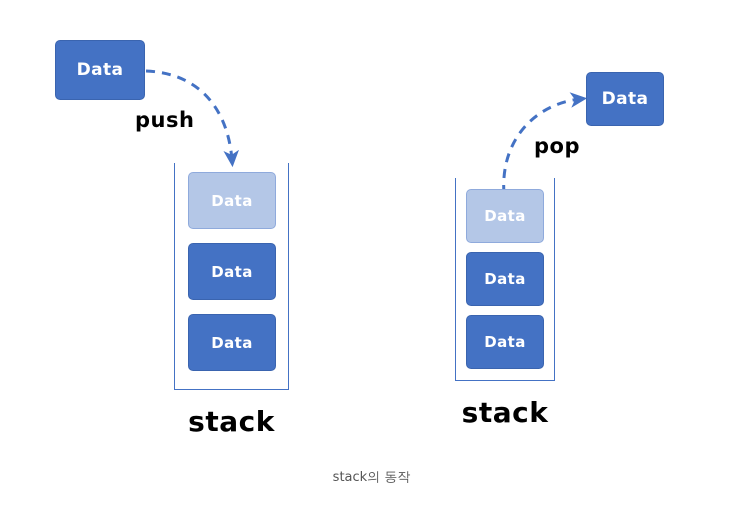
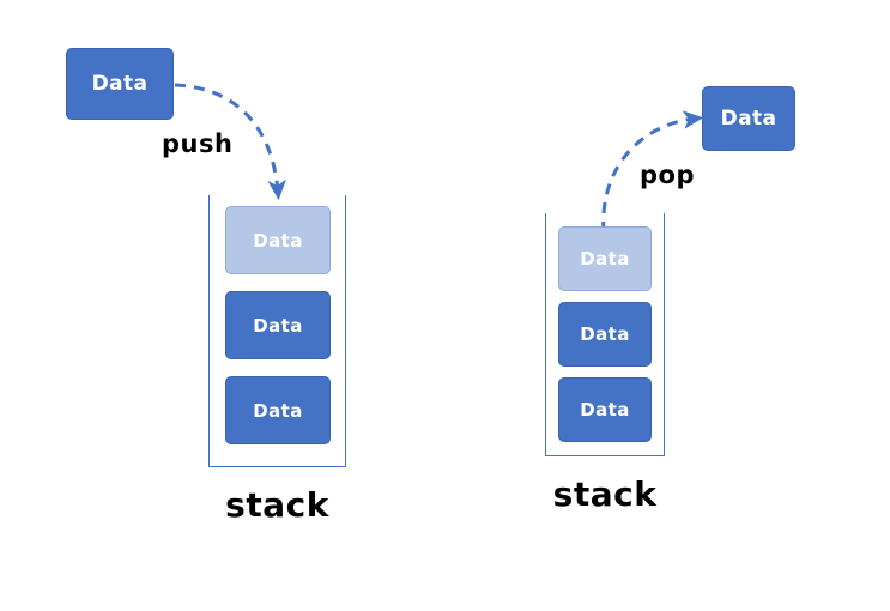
  Data
  push
  Data
  Data
  Data
  stack
  Data
  pop
  Data
  Data
  Data
  stack
- stack의 동작
